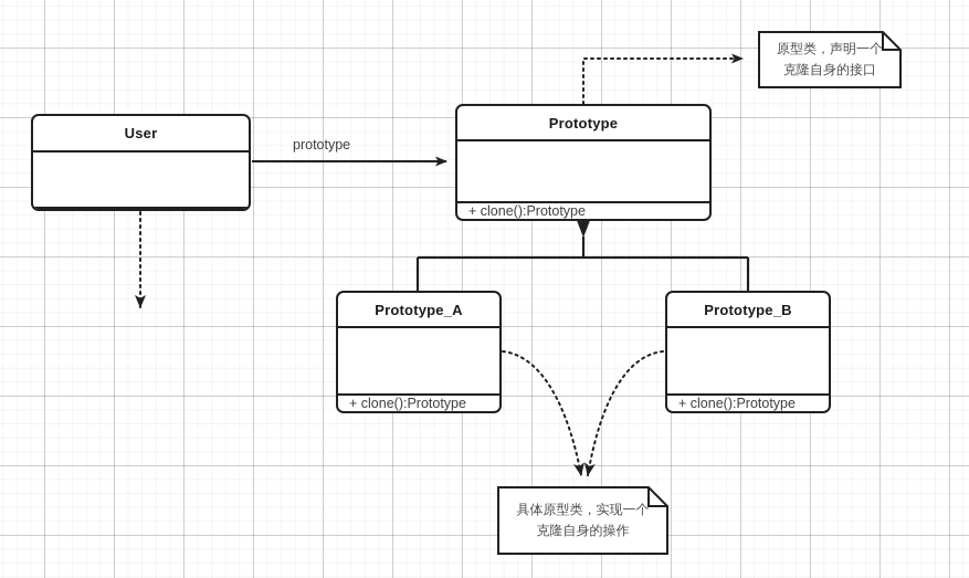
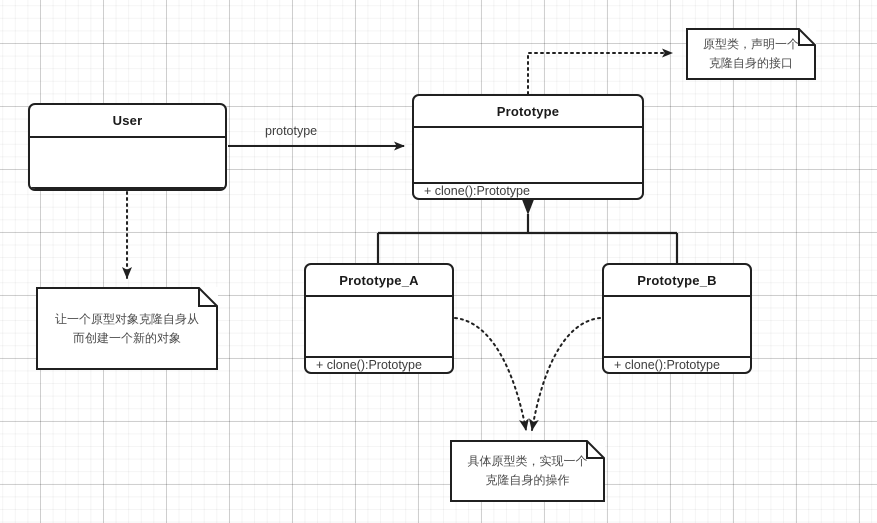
  prototype
  User
  Prototype
  + clone():Prototype
  Prototype_A
  + clone():Prototype
  Prototype_B
  + clone():Prototype
  原型类，声明一个
  克隆自身的接口
+ 让一个原型对象克隆自身从
+ 而创建一个新的对象
  具体原型类，实现一个
  克隆自身的操作
